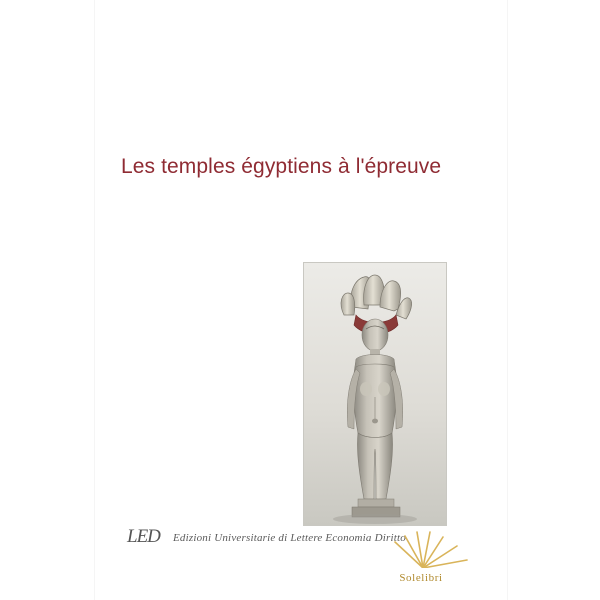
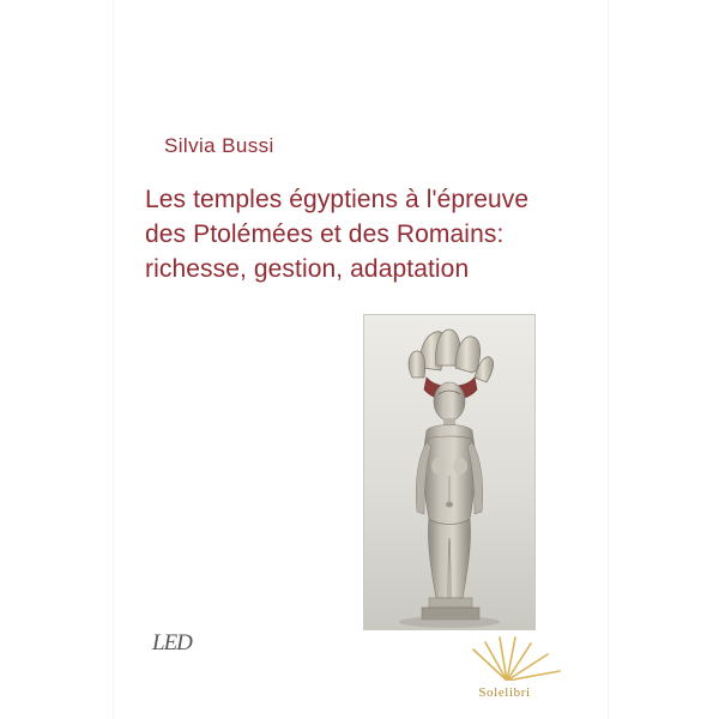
+ Silvia Bussi
  Les temples égyptiens à l'épreuve
+ des Ptolémées et des Romains:
+ richesse, gestion, adaptation
  LED
- Edizioni Universitarie di Lettere Economia Diritto
  Solelibri
